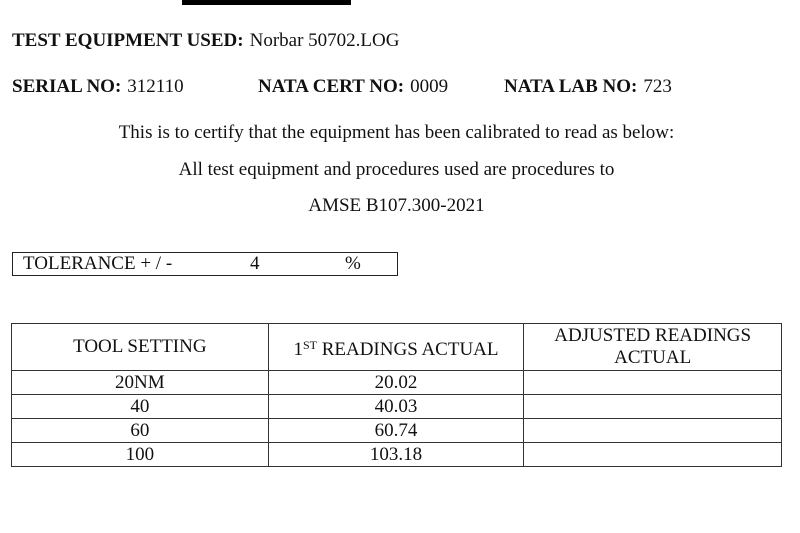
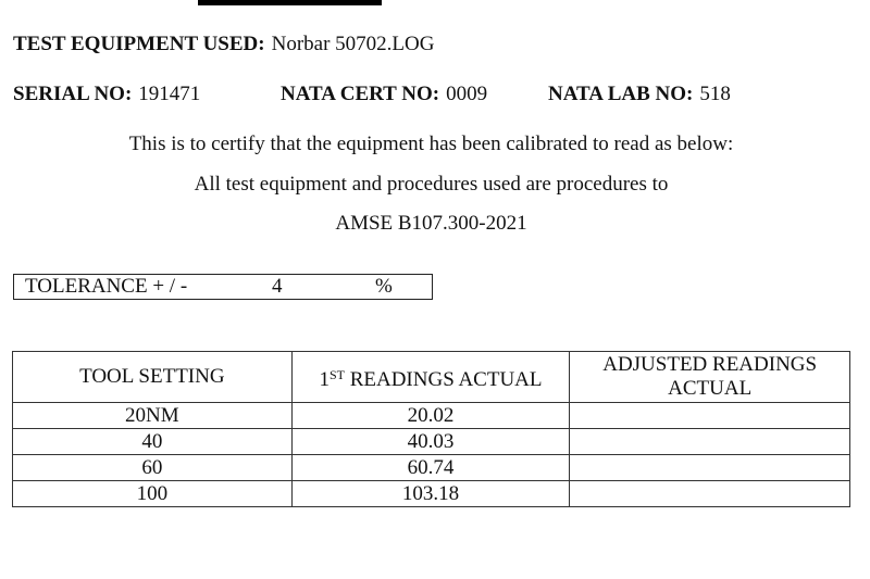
  TEST EQUIPMENT USED: Norbar 50702.LOG
- SERIAL NO: 312110
+ SERIAL NO: 191471
  NATA CERT NO: 0009
- NATA LAB NO: 723
+ NATA LAB NO: 518
  This is to certify that the equipment has been calibrated to read as below:
  All test equipment and procedures used are procedures to
  AMSE B107.300-2021
  TOLERANCE + / -
  4
  %
  TOOL SETTING	1ST READINGS ACTUAL	ADJUSTED READINGSACTUAL
  20NM	20.02
  40	40.03
  60	60.74
  100	103.18
